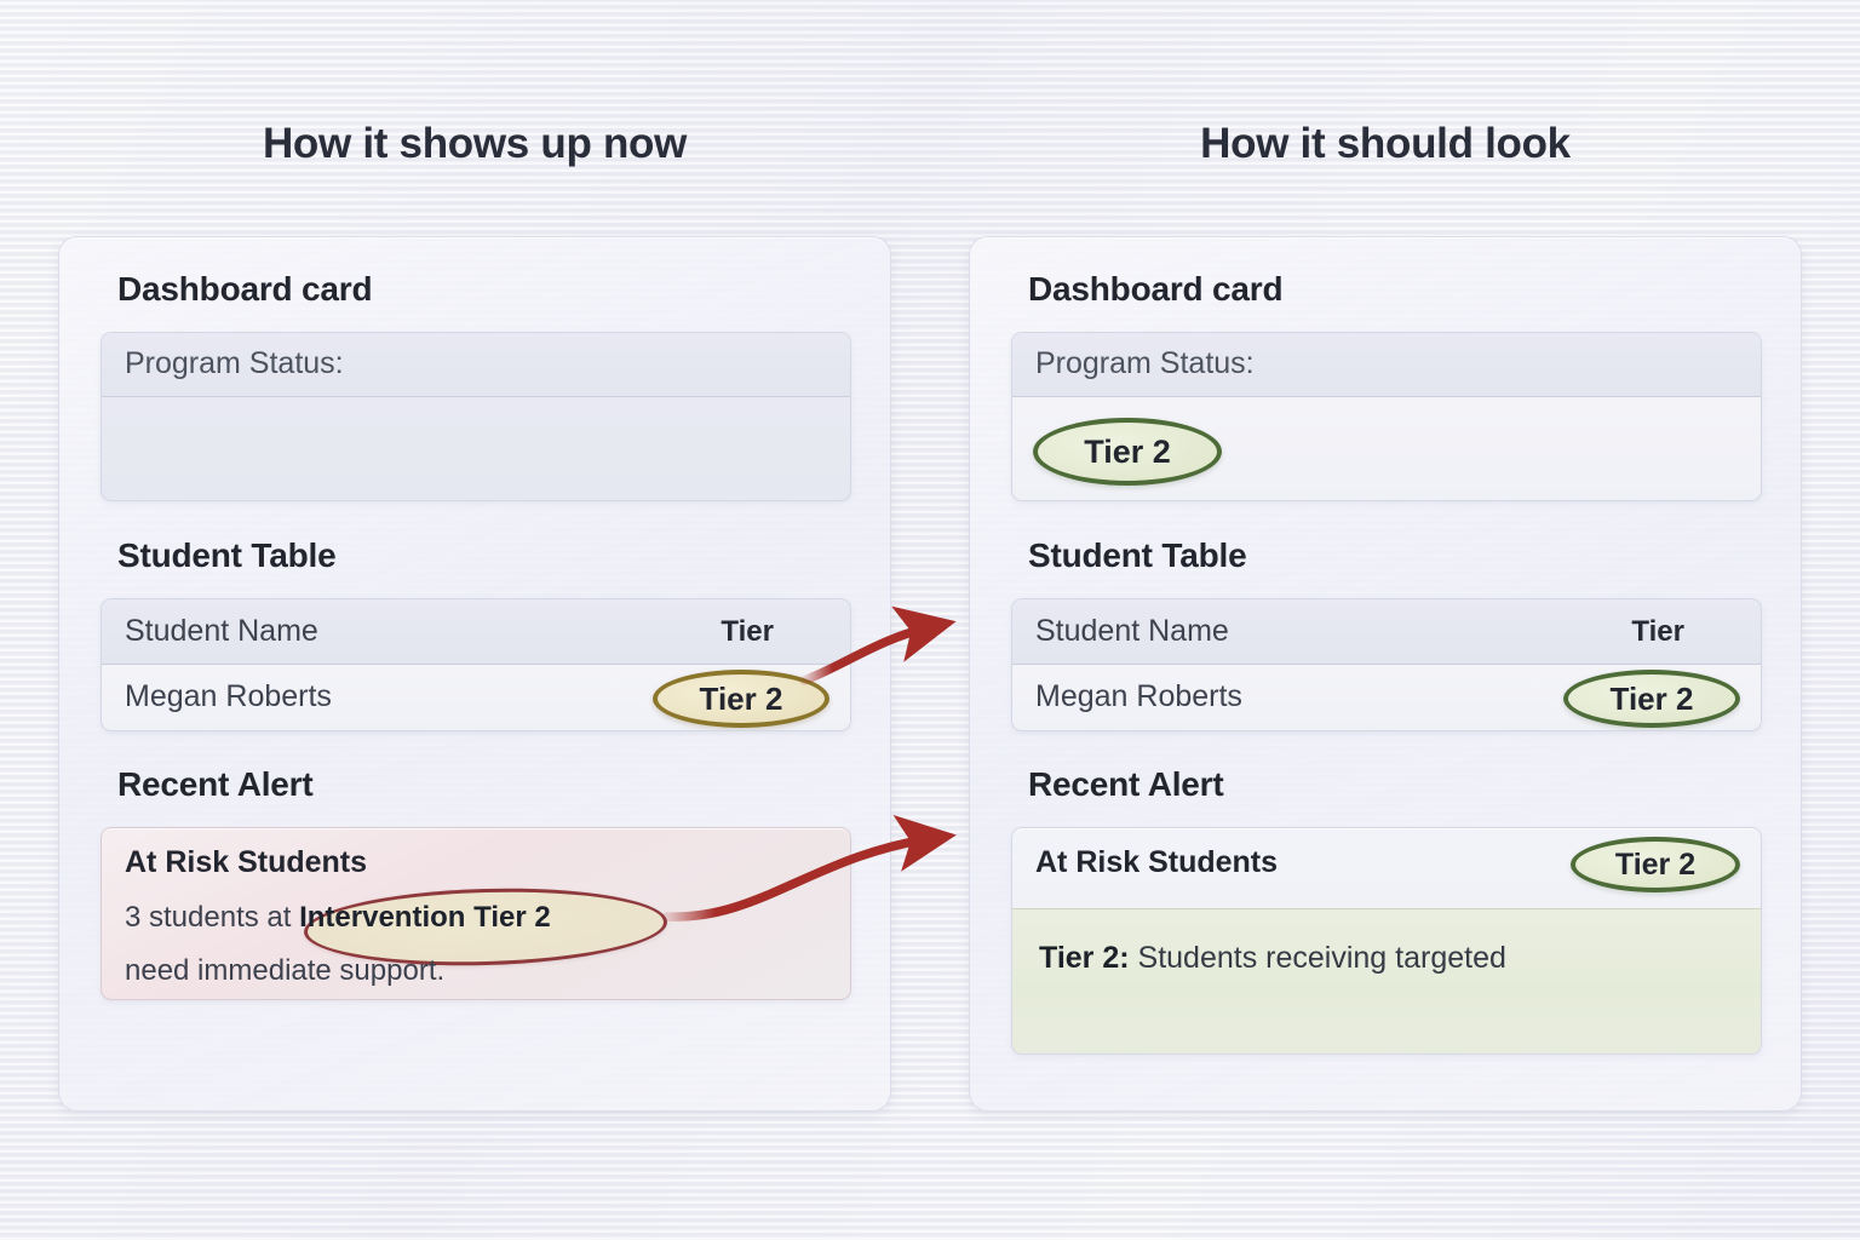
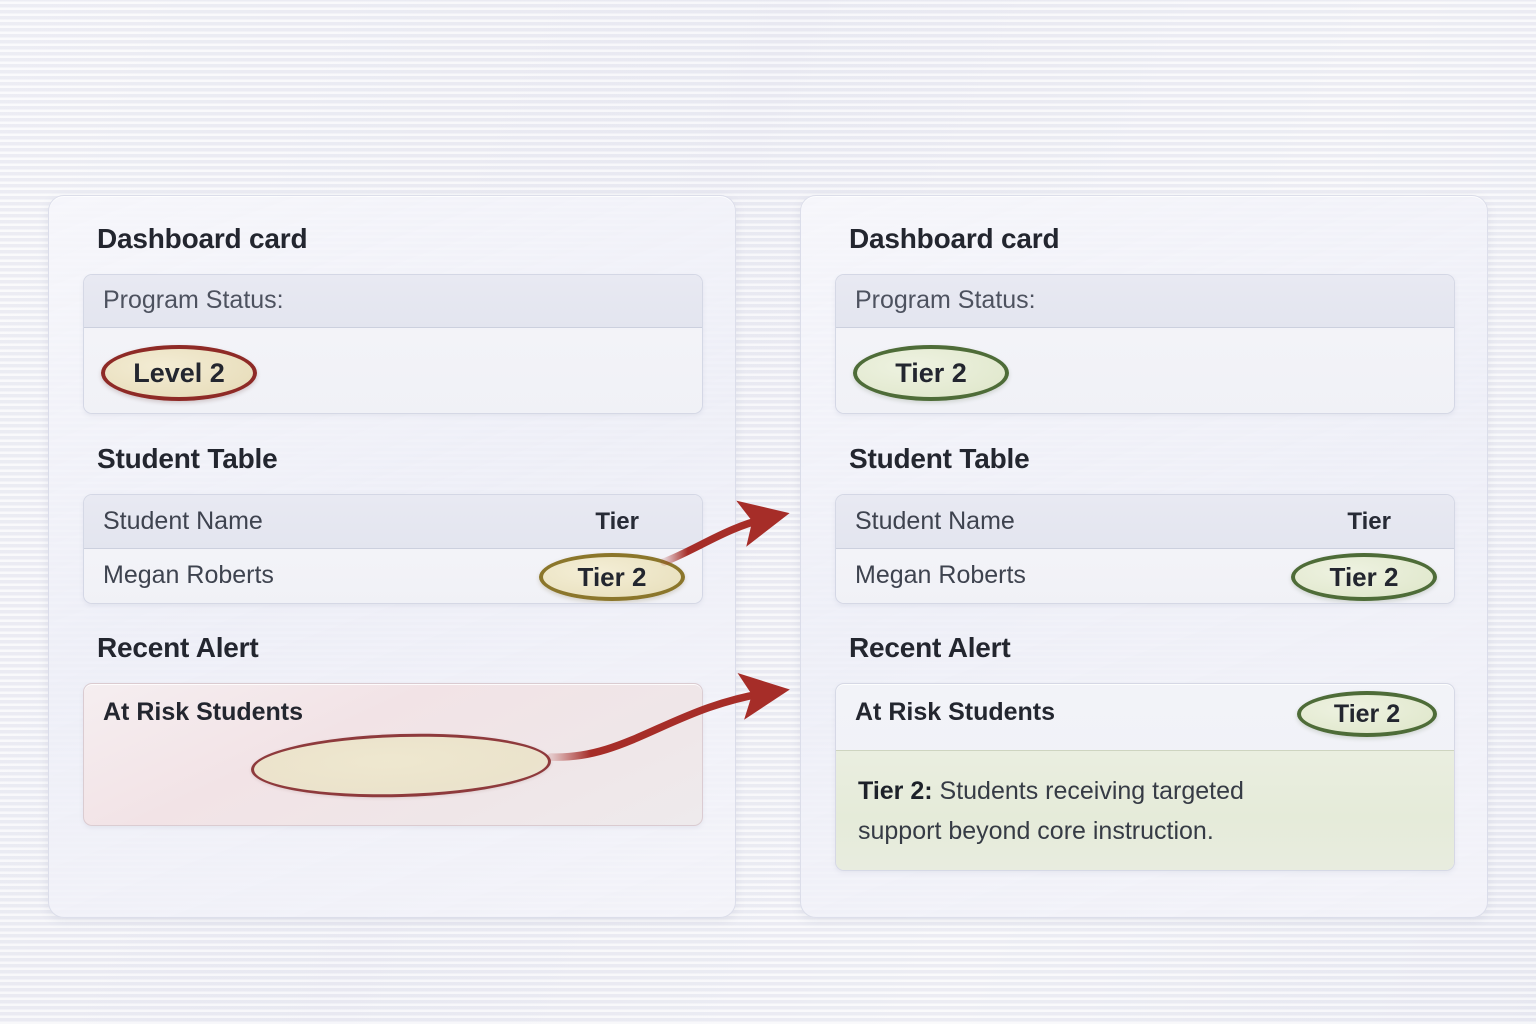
- How it shows up now
- How it should look
  Dashboard card
  Program Status:
+ Level 2
  Student Table
  Student Name
  Tier
  Megan Roberts
  Tier 2
  Recent Alert
  At Risk Students
- 3 students at Intervention Tier 2
- need immediate support.
  Dashboard card
  Program Status:
  Tier 2
  Student Table
  Student Name
  Tier
  Megan Roberts
  Tier 2
  Recent Alert
  At Risk Students
  Tier 2
  Tier 2: Students receiving targeted
+ support beyond core instruction.
